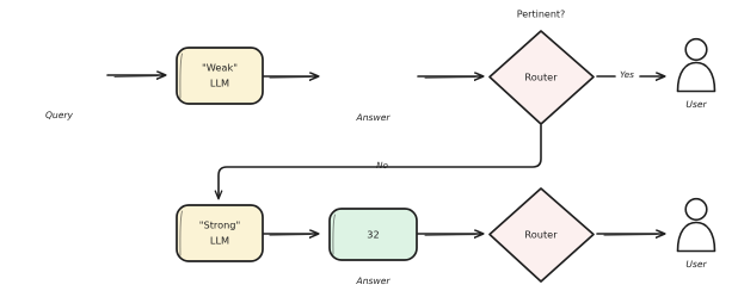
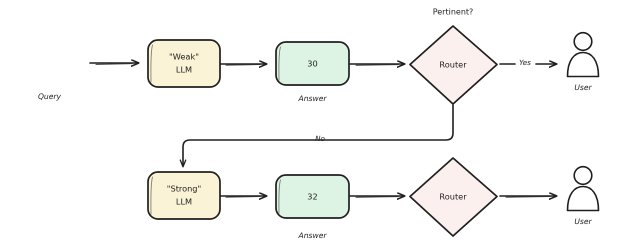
  Query
  "Weak"
  LLM
+ 30
  Answer
  Pertinent?
  Router
  Yes
  No
  User
  "Strong"
  LLM
  32
  Answer
  Router
  User
